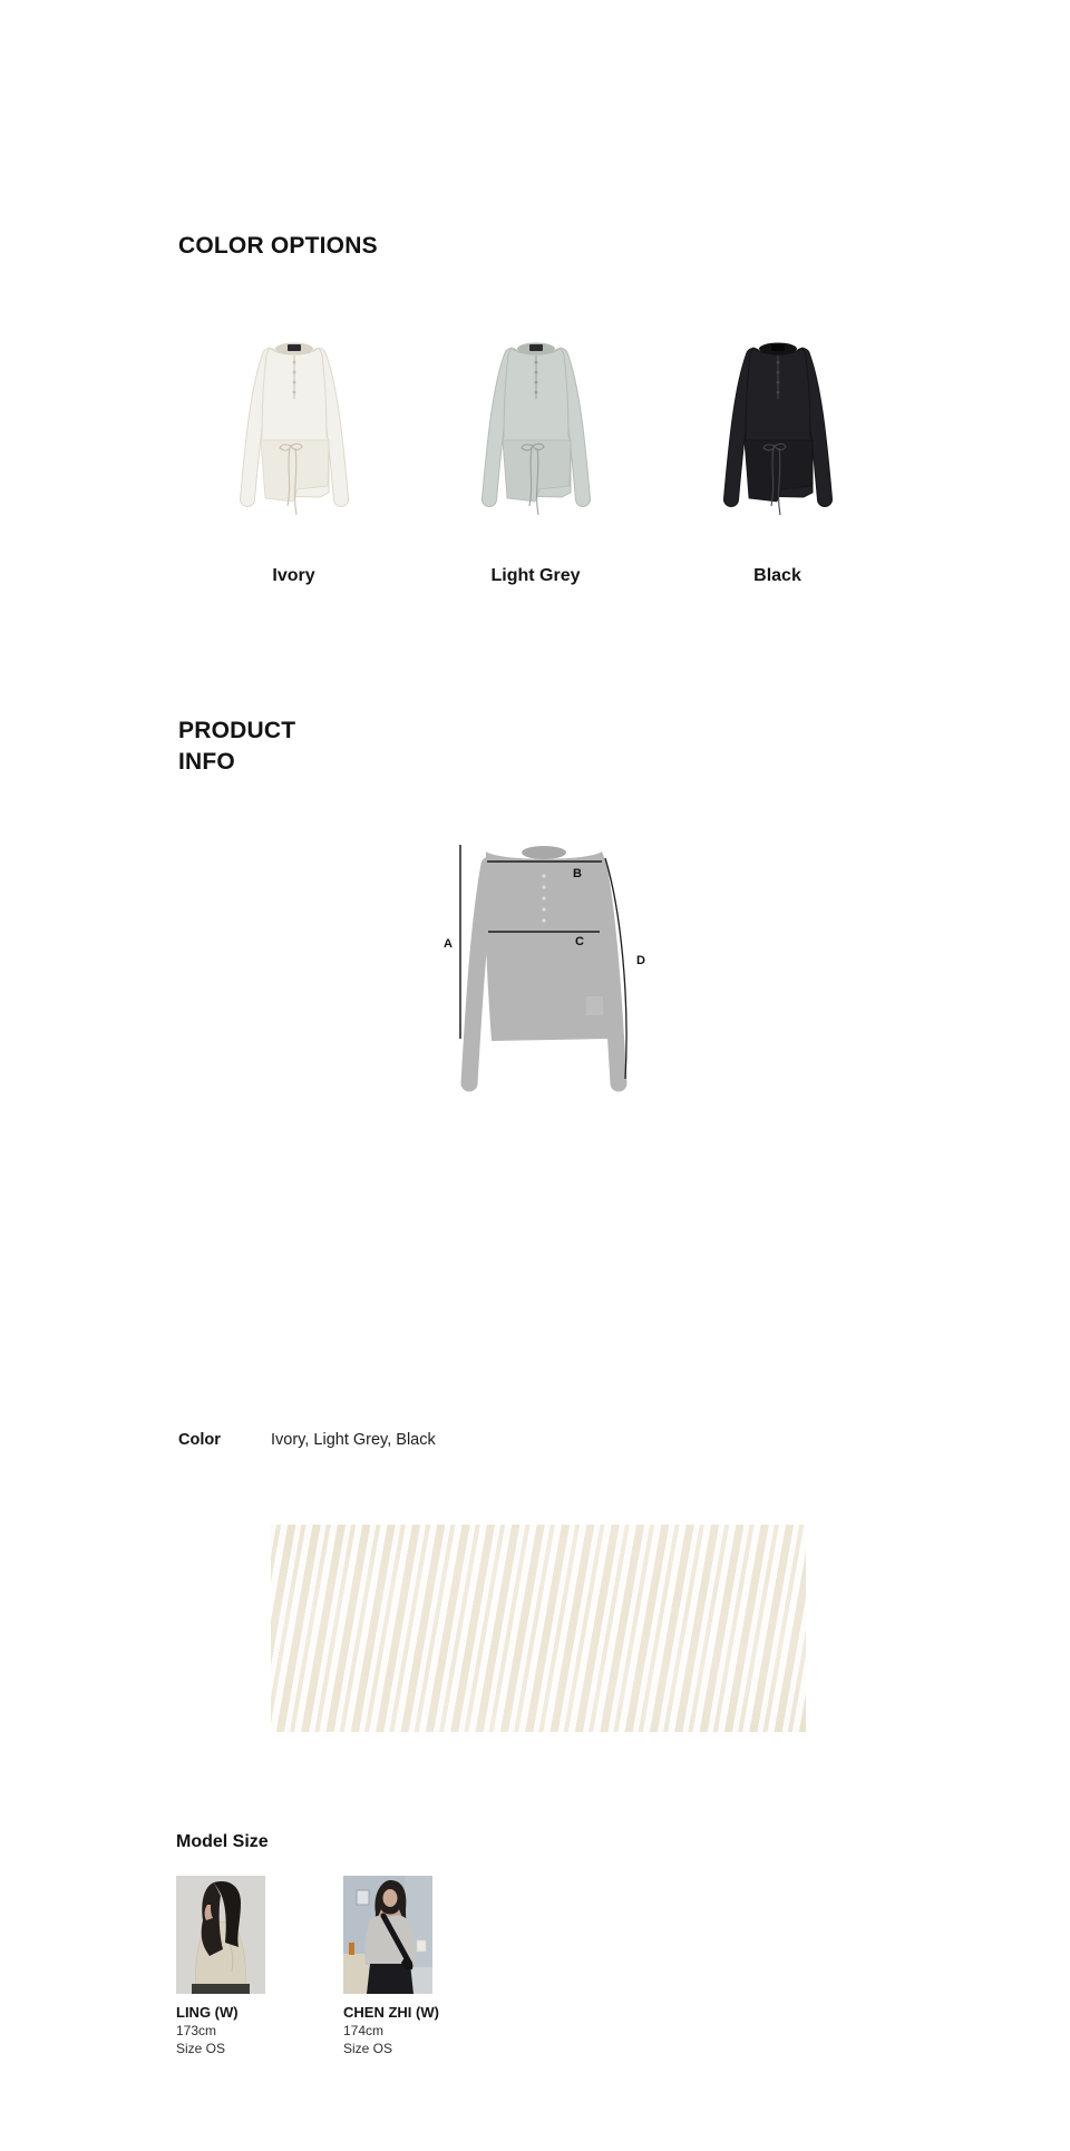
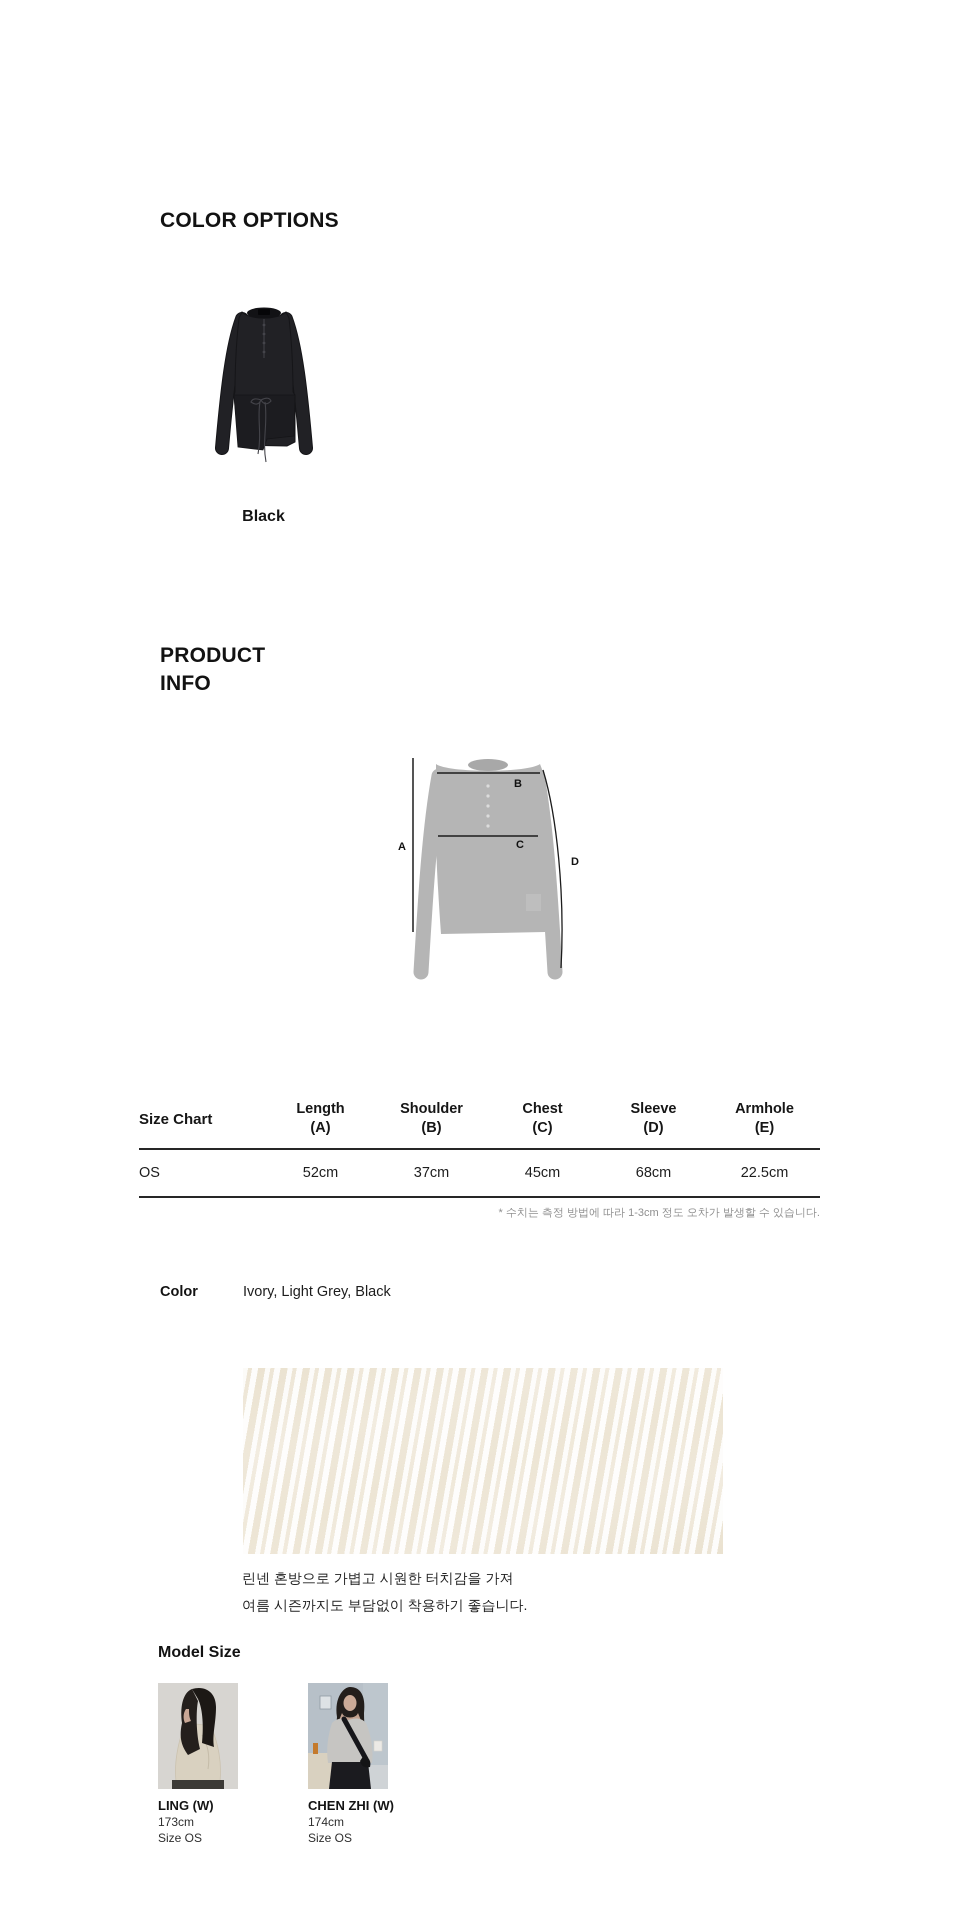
  COLOR OPTIONS
- Ivory
- Light Grey
  Black
  PRODUCT
  INFO
  A
  B
  C
  D
+ Size Chart
+ Length
+ (A)
+ Shoulder
+ (B)
+ Chest
+ (C)
+ Sleeve
+ (D)
+ Armhole
+ (E)
+ OS
+ 52cm
+ 37cm
+ 45cm
+ 68cm
+ 22.5cm
+ * 수치는 측정 방법에 따라 1-3cm 정도 오차가 발생할 수 있습니다.
  Color
  Ivory, Light Grey, Black
+ 린넨 혼방으로 가볍고 시원한 터치감을 가져
+ 여름 시즌까지도 부담없이 착용하기 좋습니다.
  Model Size
  LING (W)
  173cm
  Size OS
  CHEN ZHI (W)
  174cm
  Size OS
